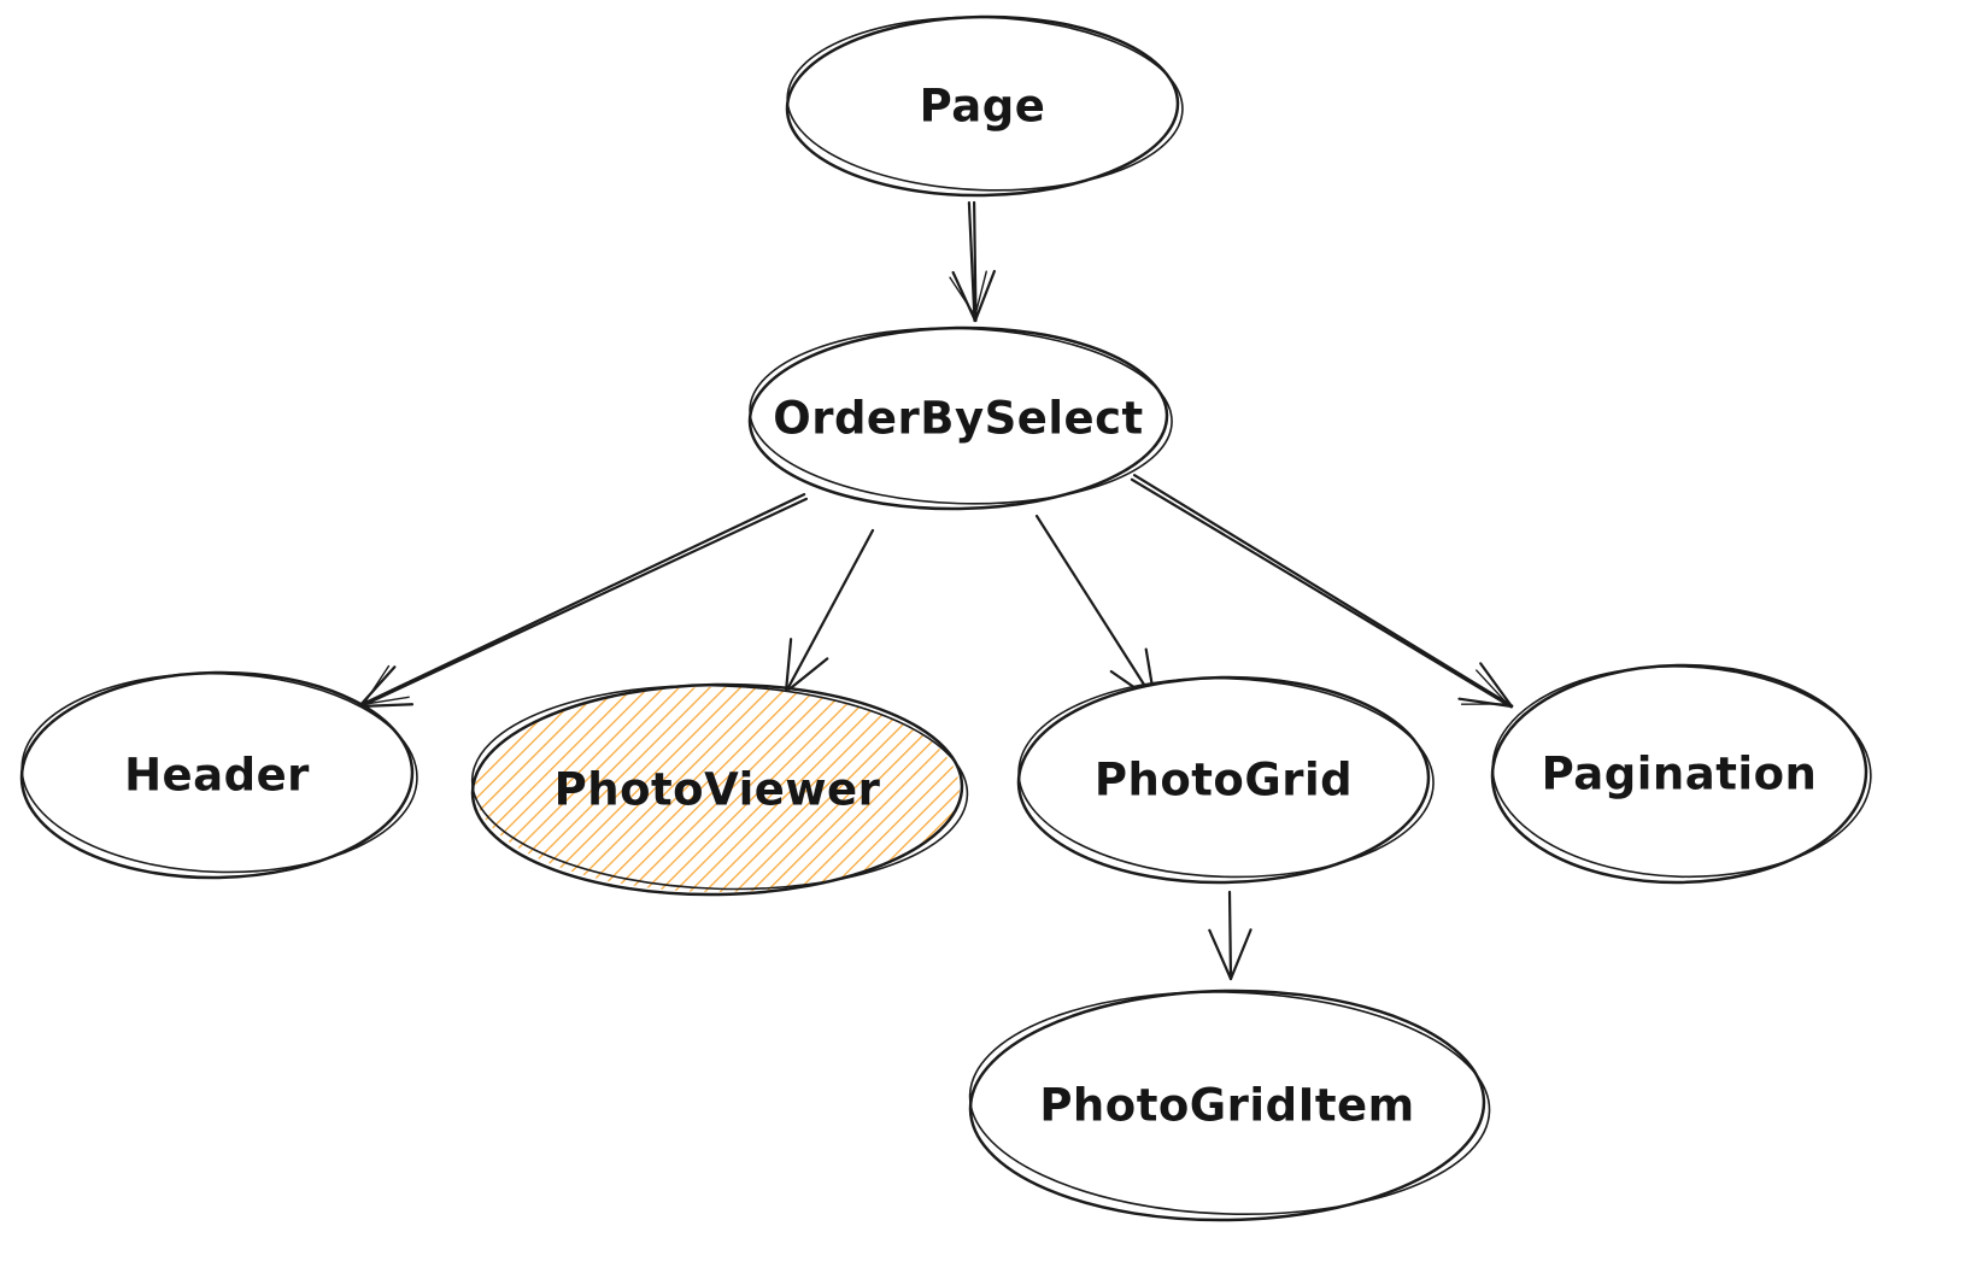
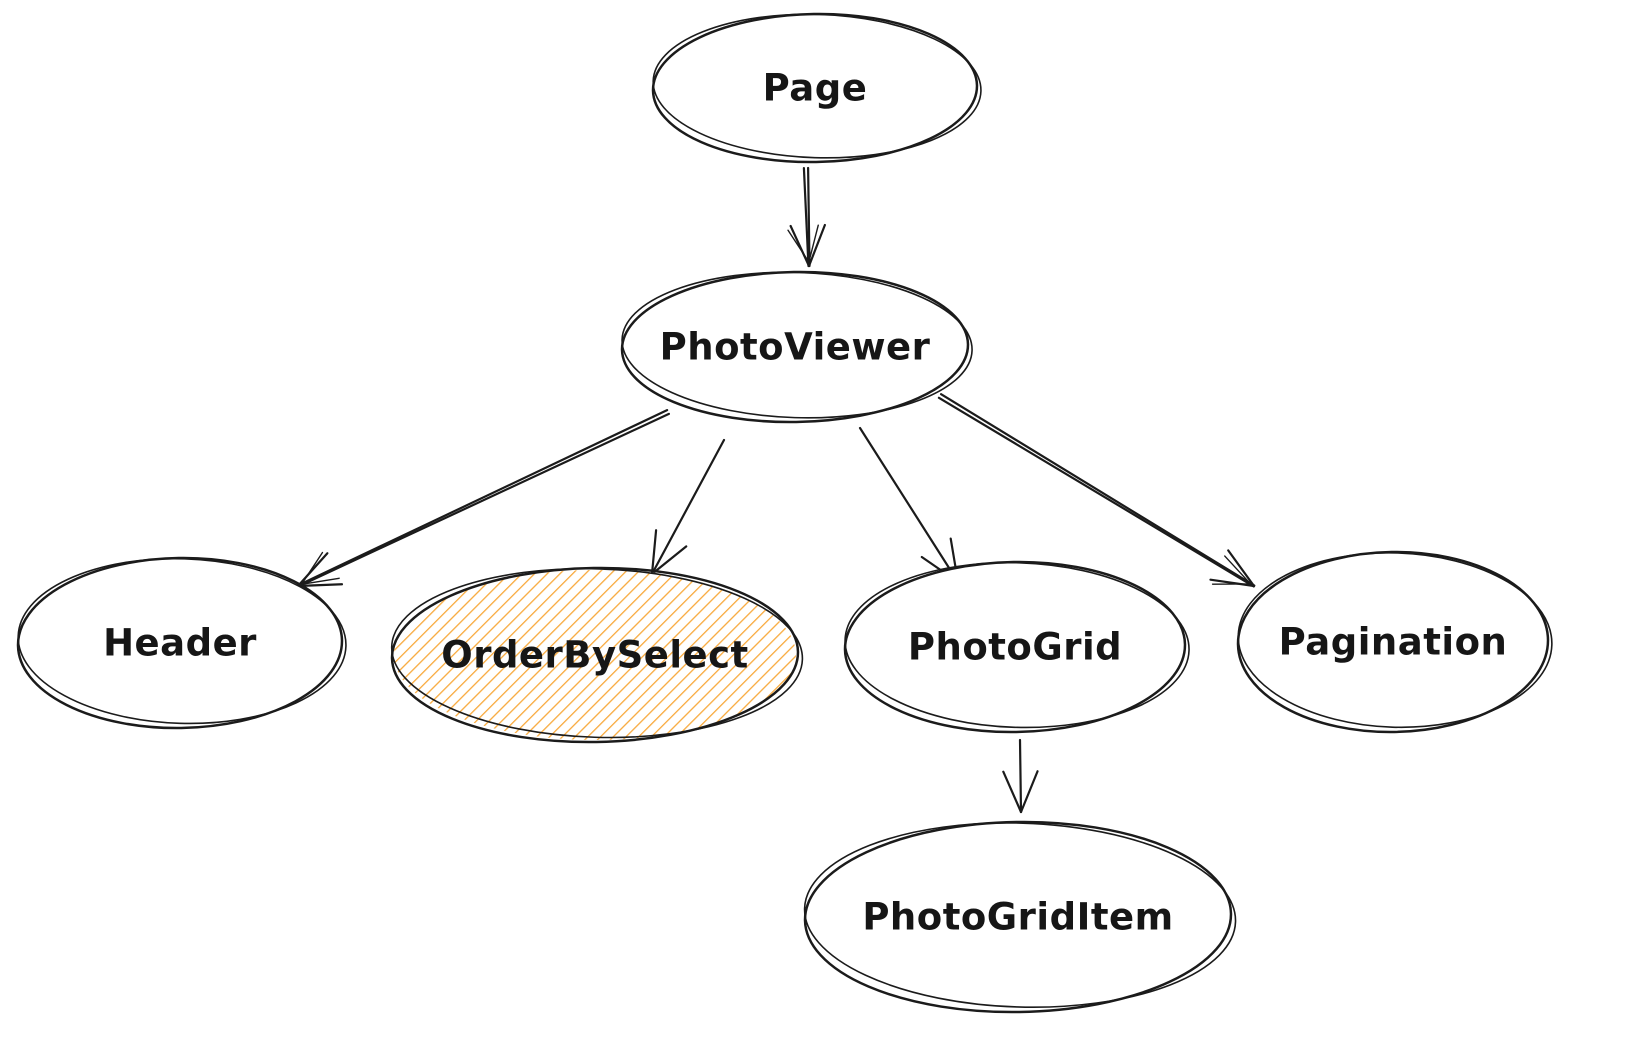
  Page
- OrderBySelect
+ PhotoViewer
  Header
- PhotoViewer
+ OrderBySelect
  PhotoGrid
  Pagination
  PhotoGridItem
